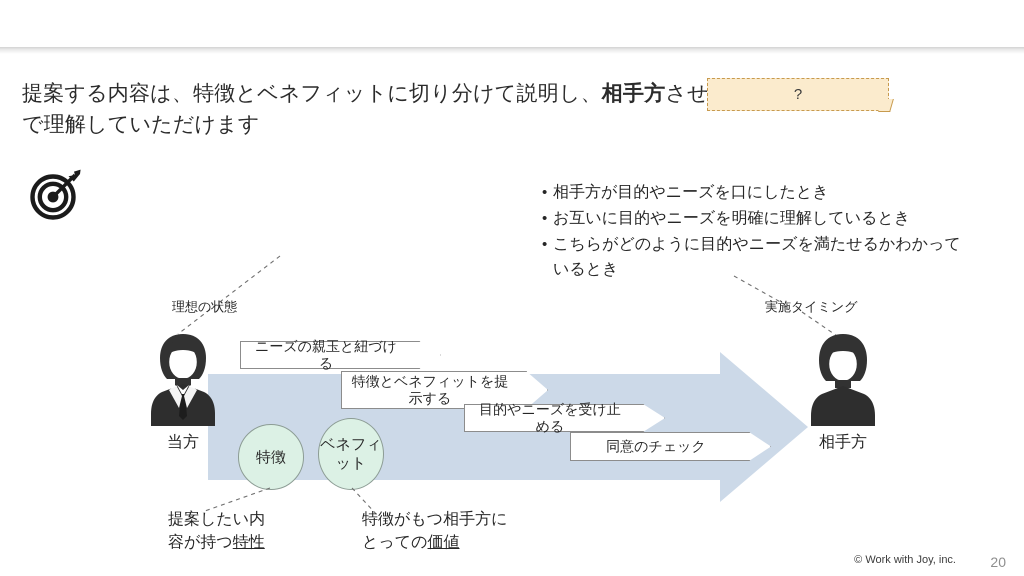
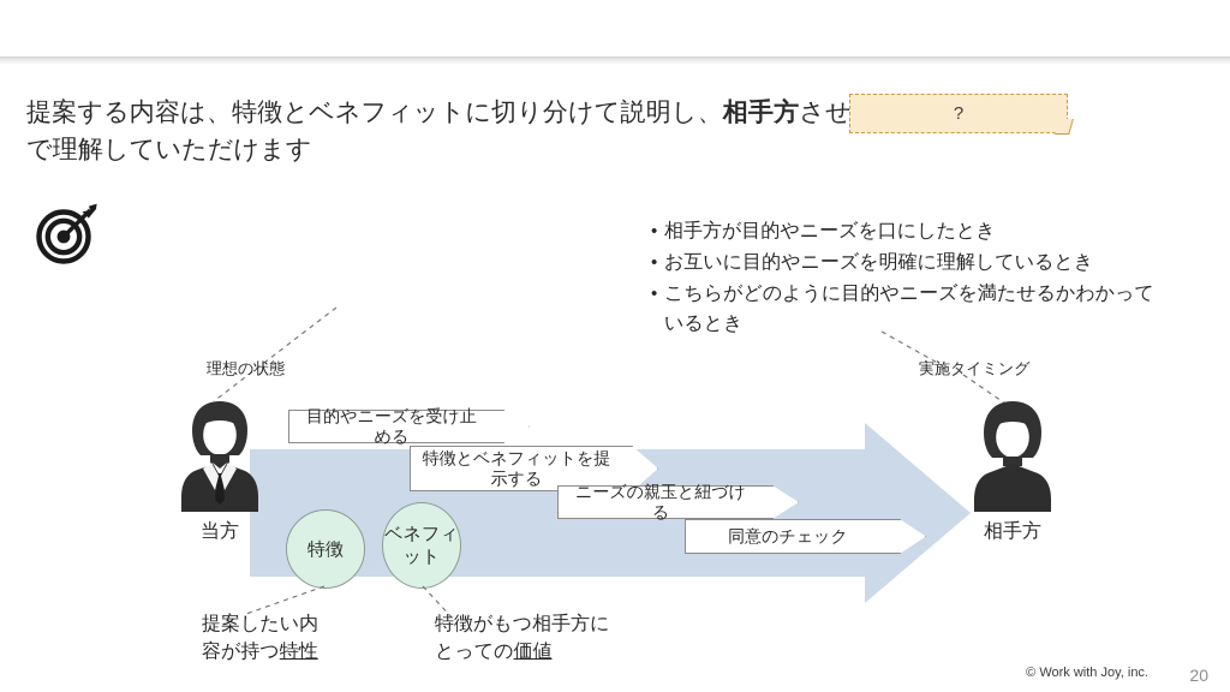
  提案する内容は、特徴とベネフィットに切り分けて説明し、相手方させ
  で理解していただけます
  ?
  相手方が目的やニーズを口にしたとき
  お互いに目的やニーズを明確に理解しているとき
  こちらがどのように目的やニーズを満たせるかわかって
  いるとき
  当方
  相手方
  理想の状態
  実施タイミング
- ニーズの親玉と紐づける
+ 目的やニーズを受け止める
  特徴とベネフィットを提示する
- 目的やニーズを受け止める
+ ニーズの親玉と紐づける
  同意のチェック
  特徴
  ベネフィット
  提案したい内
  容が持つ特性
  特徴がもつ相手方に
  とっての価値
  © Work with Joy, inc.
  20
